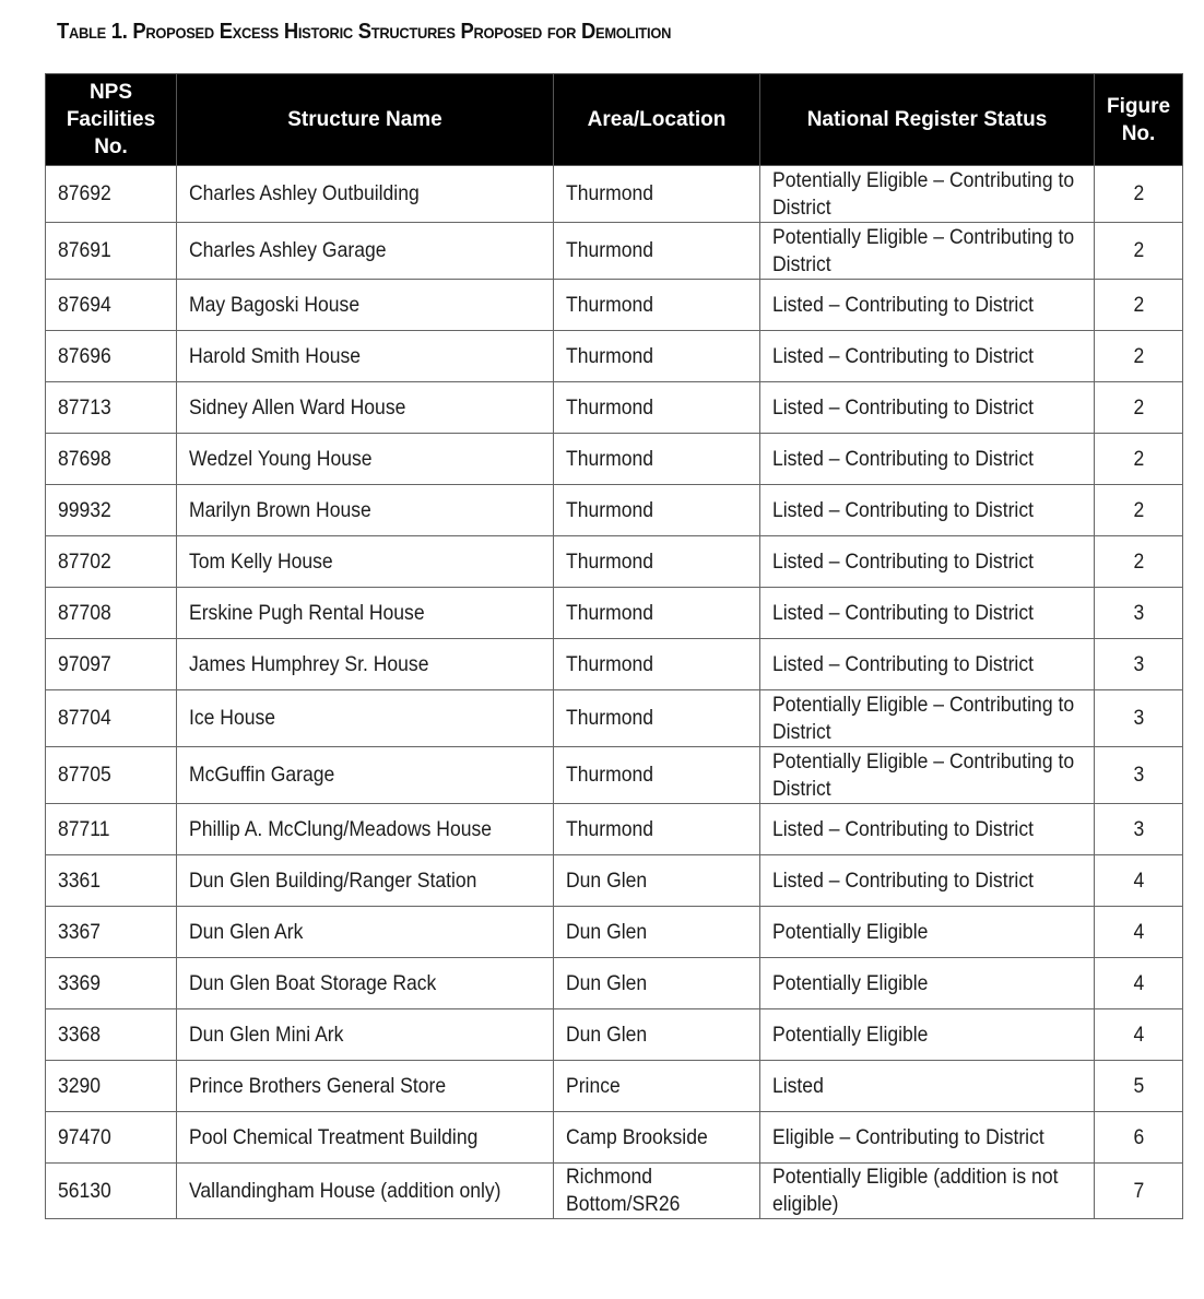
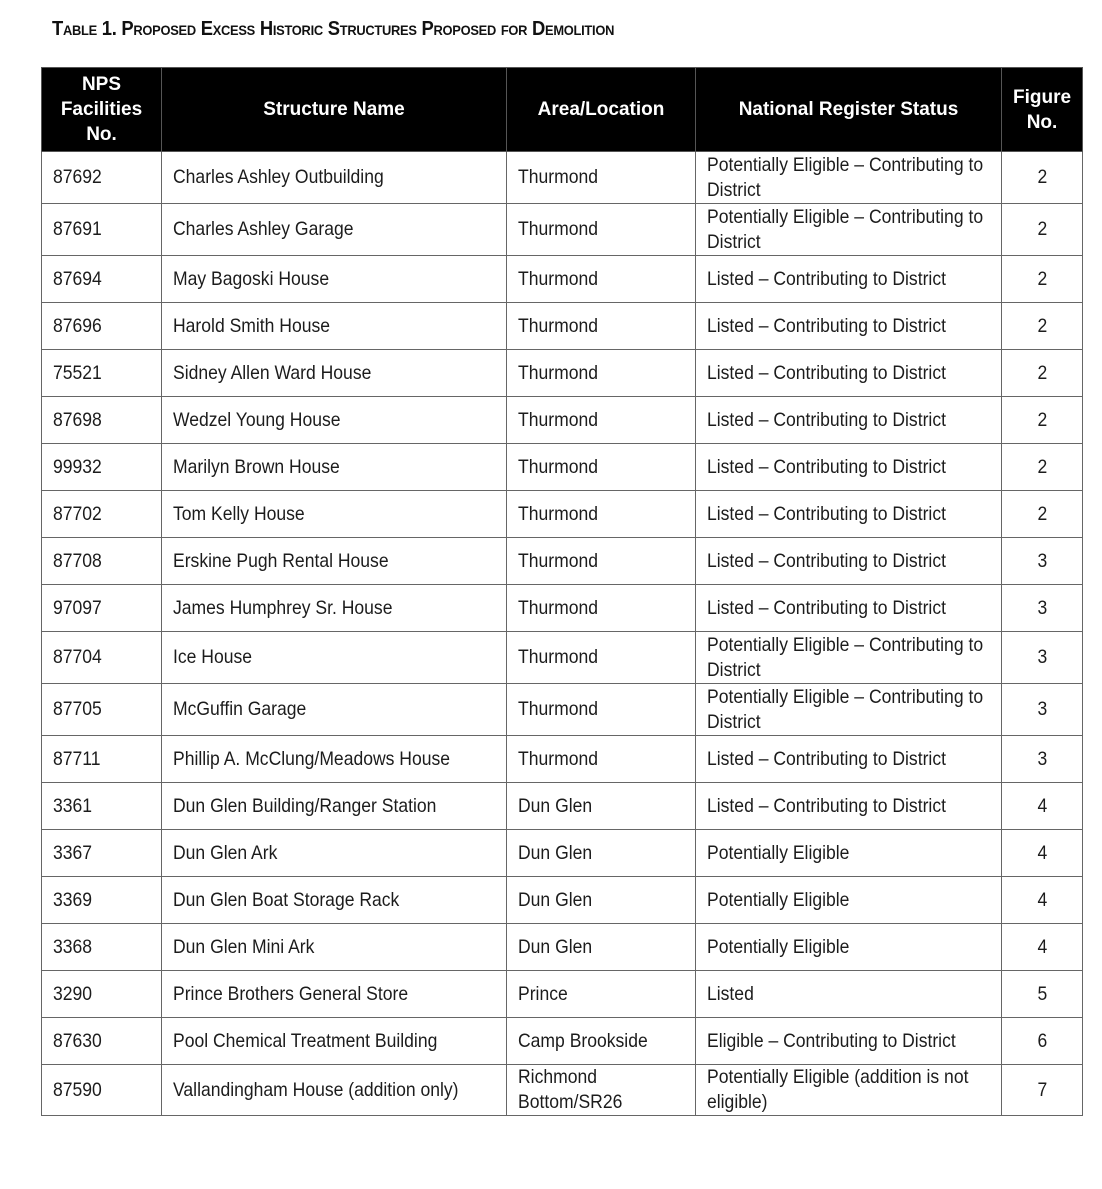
  Table 1. Proposed Excess Historic Structures Proposed for Demolition
  NPS Facilities No.	Structure Name	Area/Location	National Register Status	Figure No.
  87692	Charles Ashley Outbuilding	Thurmond	Potentially Eligible – Contributing to District	2
  87691	Charles Ashley Garage	Thurmond	Potentially Eligible – Contributing to District	2
  87694	May Bagoski House	Thurmond	Listed – Contributing to District	2
  87696	Harold Smith House	Thurmond	Listed – Contributing to District	2
- 87713	Sidney Allen Ward House	Thurmond	Listed – Contributing to District	2
+ 75521	Sidney Allen Ward House	Thurmond	Listed – Contributing to District	2
  87698	Wedzel Young House	Thurmond	Listed – Contributing to District	2
  99932	Marilyn Brown House	Thurmond	Listed – Contributing to District	2
  87702	Tom Kelly House	Thurmond	Listed – Contributing to District	2
  87708	Erskine Pugh Rental House	Thurmond	Listed – Contributing to District	3
  97097	James Humphrey Sr. House	Thurmond	Listed – Contributing to District	3
  87704	Ice House	Thurmond	Potentially Eligible – Contributing to District	3
  87705	McGuffin Garage	Thurmond	Potentially Eligible – Contributing to District	3
  87711	Phillip A. McClung/Meadows House	Thurmond	Listed – Contributing to District	3
  3361	Dun Glen Building/Ranger Station	Dun Glen	Listed – Contributing to District	4
  3367	Dun Glen Ark	Dun Glen	Potentially Eligible	4
  3369	Dun Glen Boat Storage Rack	Dun Glen	Potentially Eligible	4
  3368	Dun Glen Mini Ark	Dun Glen	Potentially Eligible	4
  3290	Prince Brothers General Store	Prince	Listed	5
- 97470	Pool Chemical Treatment Building	Camp Brookside	Eligible – Contributing to District	6
+ 87630	Pool Chemical Treatment Building	Camp Brookside	Eligible – Contributing to District	6
- 56130	Vallandingham House (addition only)	Richmond Bottom/SR26	Potentially Eligible (addition is not eligible)	7
+ 87590	Vallandingham House (addition only)	Richmond Bottom/SR26	Potentially Eligible (addition is not eligible)	7
